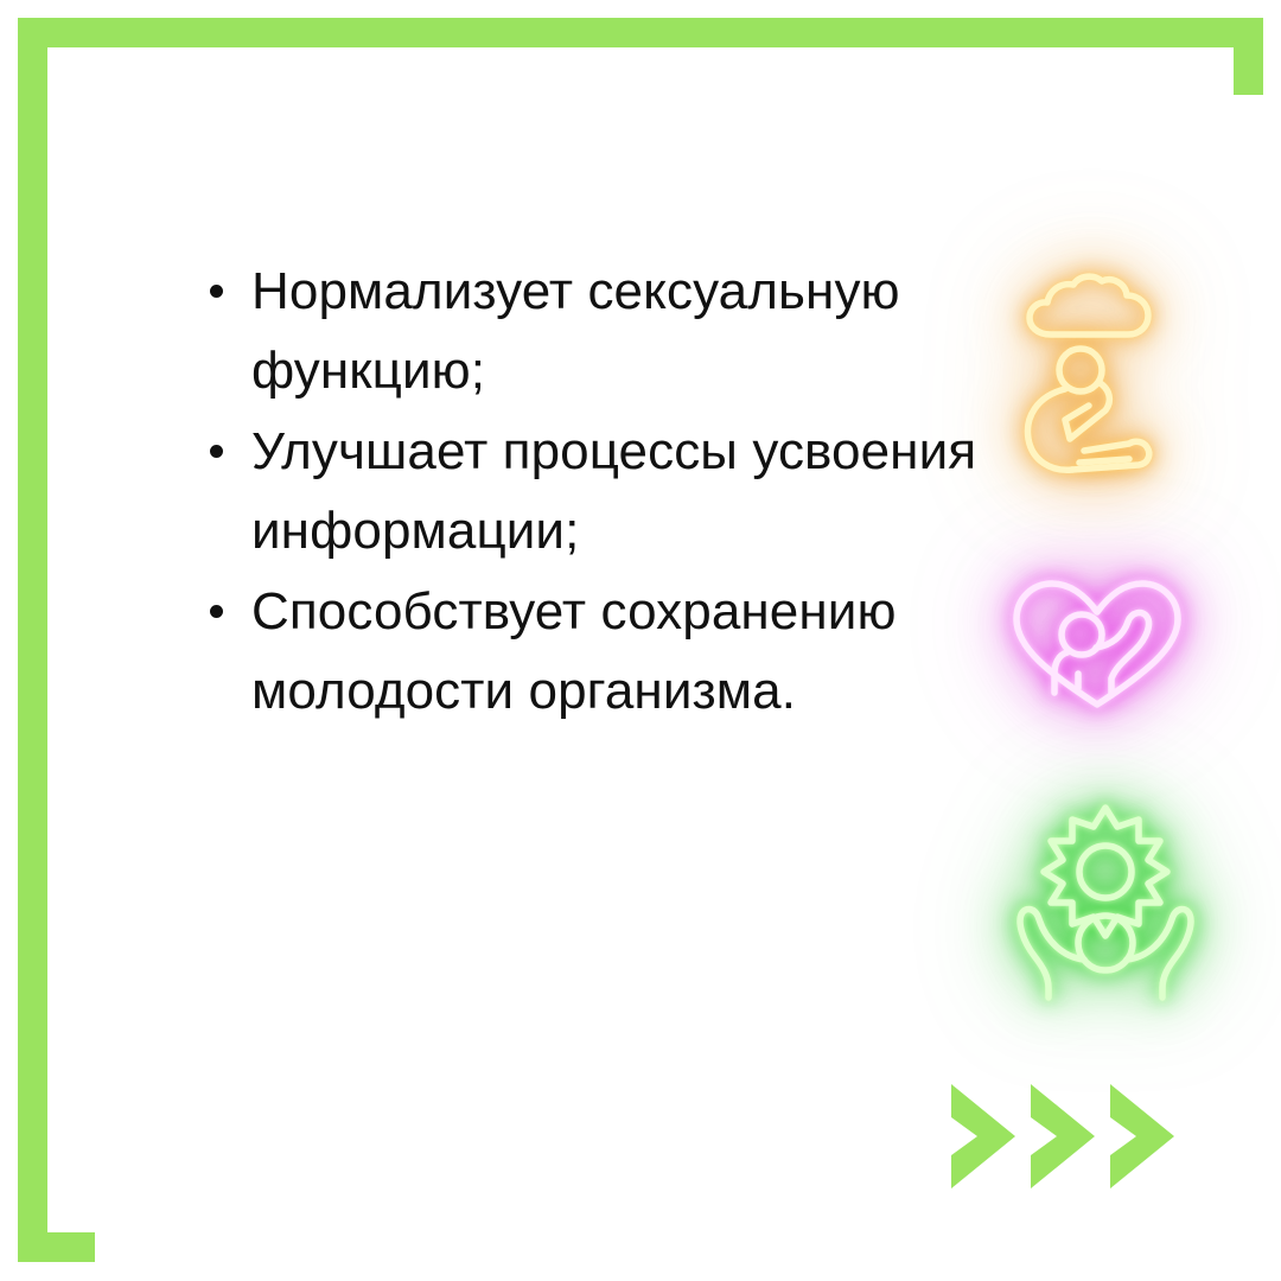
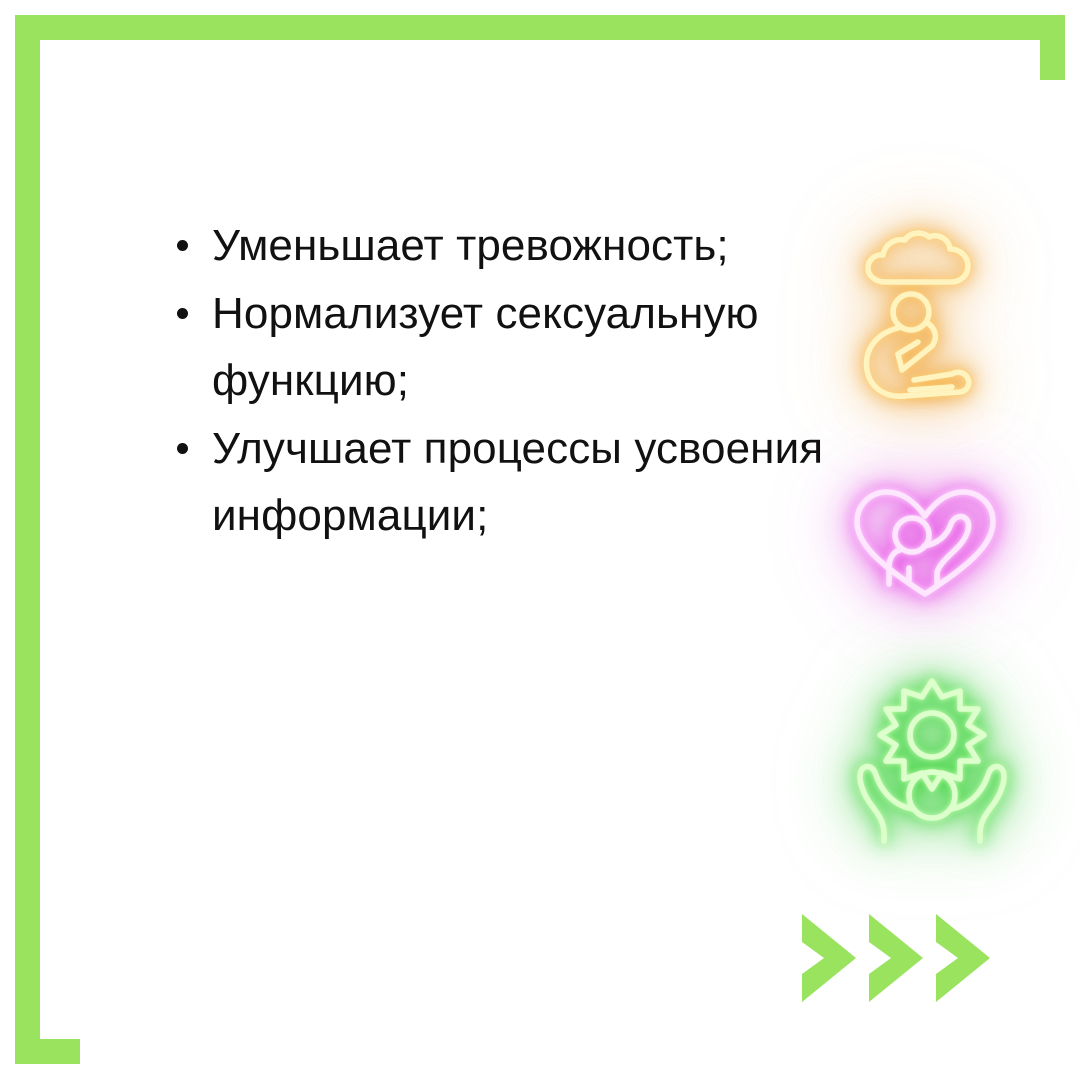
+ Уменьшает тревожность;
  Нормализует сексуальную функцию;
  Улучшает процессы усвоения информации;
- Способствует сохранению молодости организма.
